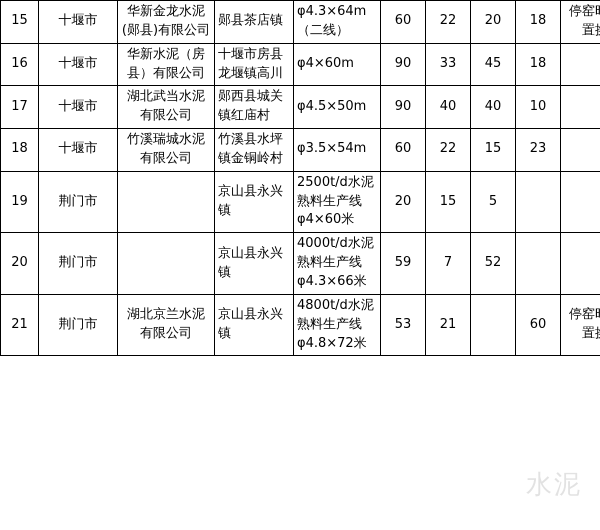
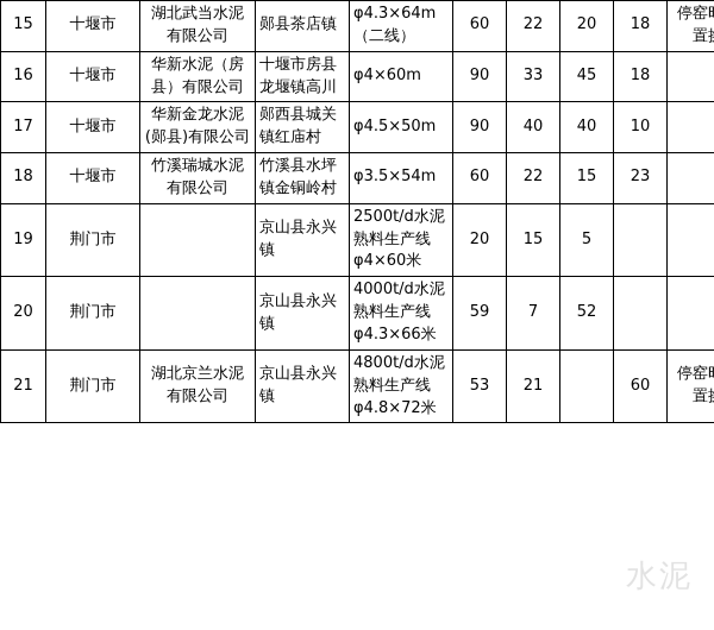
- 15	十堰市	华新金龙水泥(郧县)有限公司	郧县茶店镇	φ4.3×64m（二线）	60	22	20	18	停窑置
+ 15	十堰市	湖北武当水泥有限公司	郧县茶店镇	φ4.3×64m（二线）	60	22	20	18	停窑置
  16	十堰市	华新水泥（房县）有限公司	十堰市房县龙堰镇高川	φ4×60m	90	33	45	18
- 17	十堰市	湖北武当水泥有限公司	郧西县城关镇红庙村	φ4.5×50m	90	40	40	10
+ 17	十堰市	华新金龙水泥(郧县)有限公司	郧西县城关镇红庙村	φ4.5×50m	90	40	40	10
  18	十堰市	竹溪瑞城水泥有限公司	竹溪县水坪镇金铜岭村	φ3.5×54m	60	22	15	23
  19	荆门市		京山县永兴镇	2500t/d水泥熟料生产线 φ4×60米	20	15	5
  20	荆门市		京山县永兴镇	4000t/d水泥熟料生产线 φ4.3×66米	59	7	52
  21	荆门市	湖北京兰水泥有限公司	京山县永兴镇	4800t/d水泥熟料生产线 φ4.8×72米	53	21		60	停窑置
  水泥
